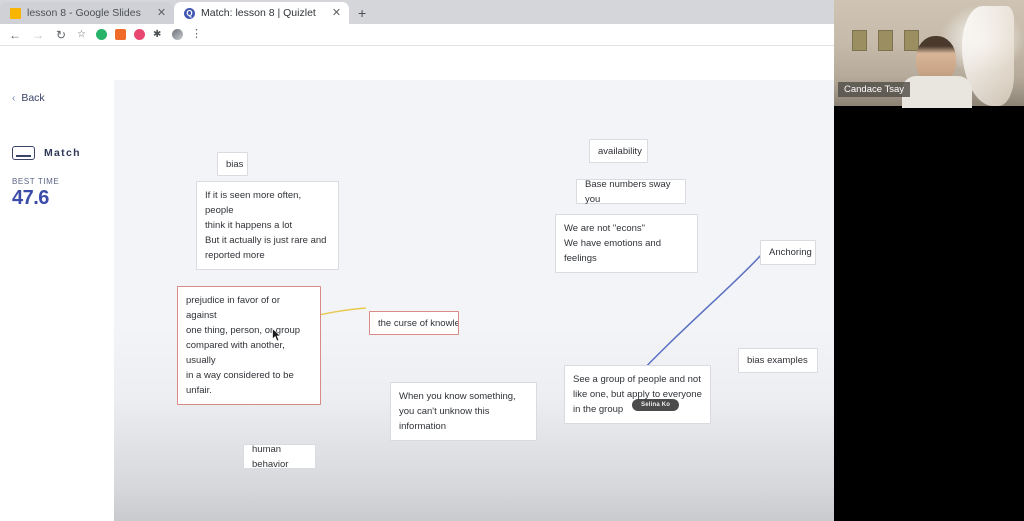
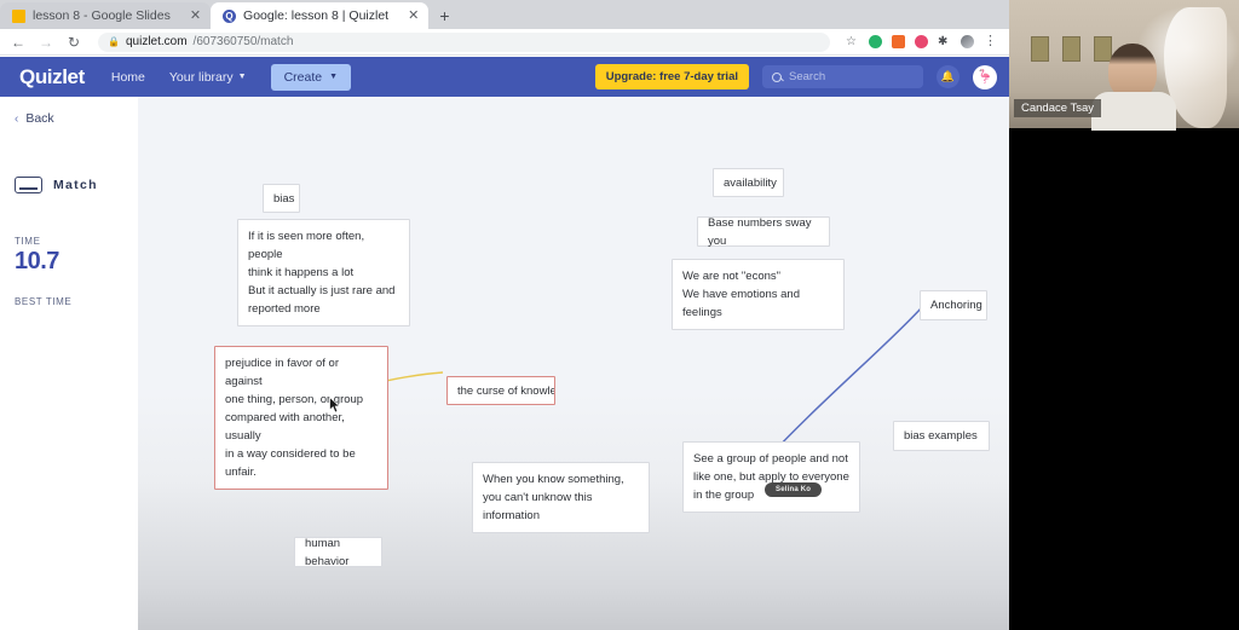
  lesson 8 - Google Slides
  ✕
- Match: lesson 8 | Quizlet
+ Google: lesson 8 | Quizlet
  ✕
  +
  ←
  →
  ↻
+ 🔒
+ quizlet.com
+ /607360750/match
  ☆
  ✱
  ⋮
+ Quizlet
+ Home
+ Your library
+ Create
+ Upgrade: free 7-day trial
+ Search
+ 🔔
+ 🦩
  ‹
  Back
  Match
+ TIME
+ 10.7
  BEST TIME
- 47.6
  bias
  availability
  If it is seen more often, people
  think it happens a lot
  But it actually is just rare and
  reported more
  Base numbers sway you
  We are not "econs"
  We have emotions and feelings
  Anchoring
  prejudice in favor of or against
  one thing, person, or group
  compared with another, usually
  in a way considered to be
  unfair.
  the curse of knowle
  bias examples
  See a group of people and not
  like one, but apply to everyone
  in the group
  When you know something,
  you can't unknow this
  information
  human behavior
  Candace Tsay
